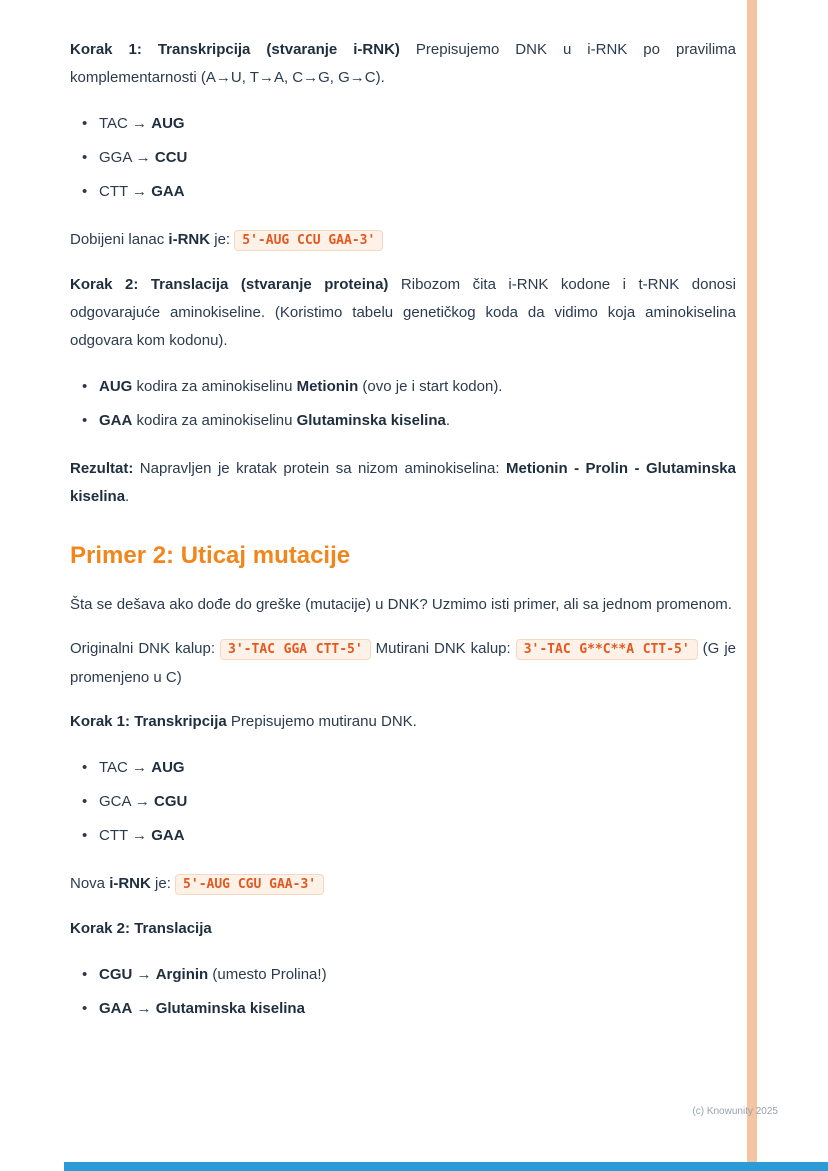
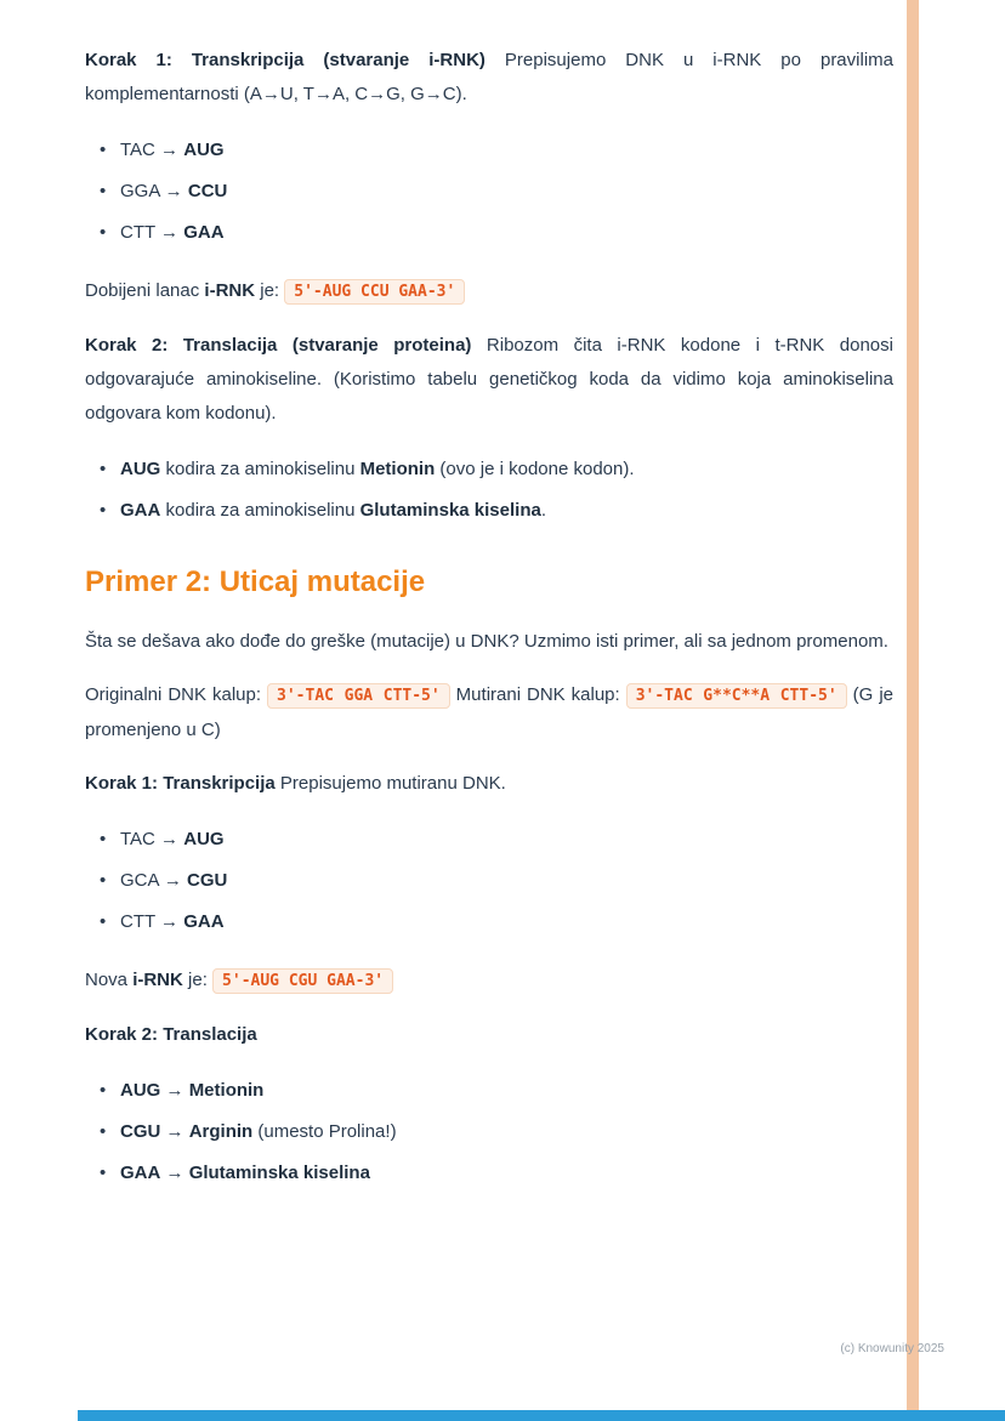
  Korak 1: Transkripcija (stvaranje i-RNK) Prepisujemo DNK u i-RNK po pravilima komplementarnosti (A→U, T→A, C→G, G→C).
  TAC → AUG
  GGA → CCU
  CTT → GAA
  Dobijeni lanac i-RNK je: 5'-AUG CCU GAA-3'
  Korak 2: Translacija (stvaranje proteina) Ribozom čita i-RNK kodone i t-RNK donosi odgovarajuće aminokiseline. (Koristimo tabelu genetičkog koda da vidimo koja aminokiselina odgovara kom kodonu).
- AUG kodira za aminokiselinu Metionin (ovo je i start kodon).
+ AUG kodira za aminokiselinu Metionin (ovo je i kodone kodon).
  GAA kodira za aminokiselinu Glutaminska kiselina.
- Rezultat: Napravljen je kratak protein sa nizom aminokiselina: Metionin - Prolin - Glutaminska kiselina.
  Primer 2: Uticaj mutacije
  Šta se dešava ako dođe do greške (mutacije) u DNK? Uzmimo isti primer, ali sa jednom promenom.
  Originalni DNK kalup: 3'-TAC GGA CTT-5' Mutirani DNK kalup: 3'-TAC G**C**A CTT-5' (G je promenjeno u C)
  Korak 1: Transkripcija Prepisujemo mutiranu DNK.
  TAC → AUG
  GCA → CGU
  CTT → GAA
  Nova i-RNK je: 5'-AUG CGU GAA-3'
  Korak 2: Translacija
+ AUG → Metionin
  CGU → Arginin (umesto Prolina!)
  GAA → Glutaminska kiselina
  (c) Knowunity 2025
